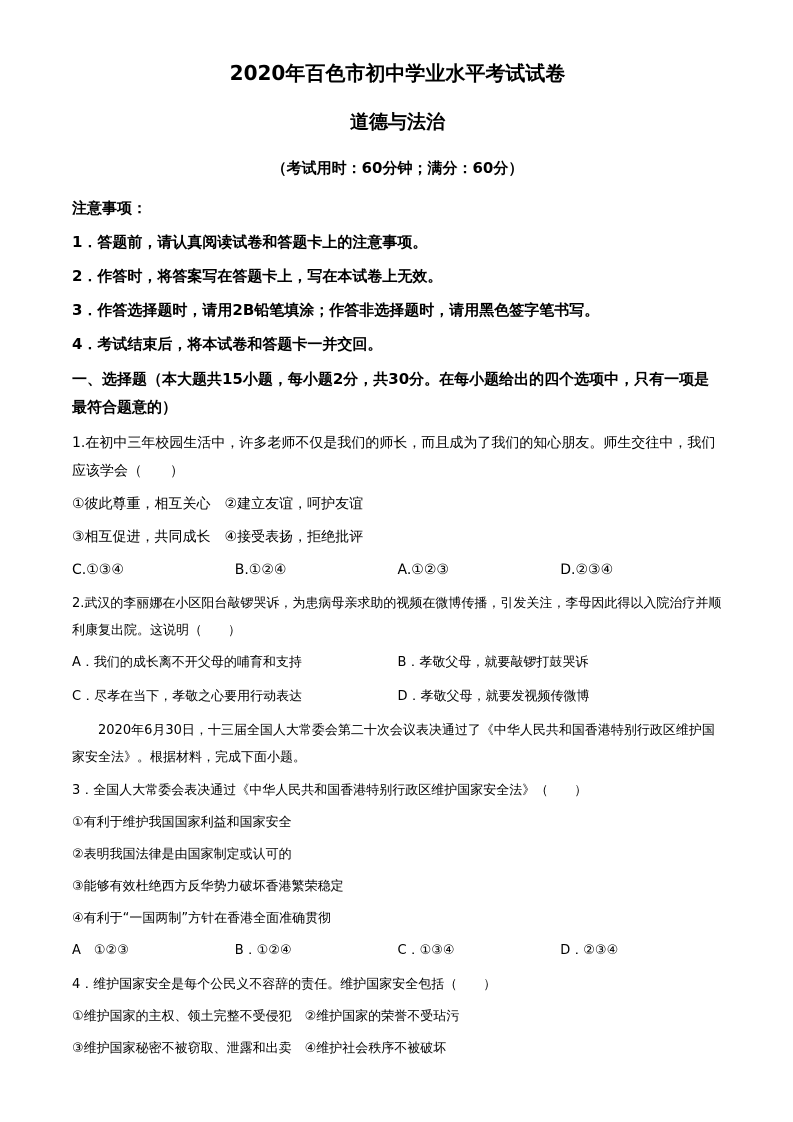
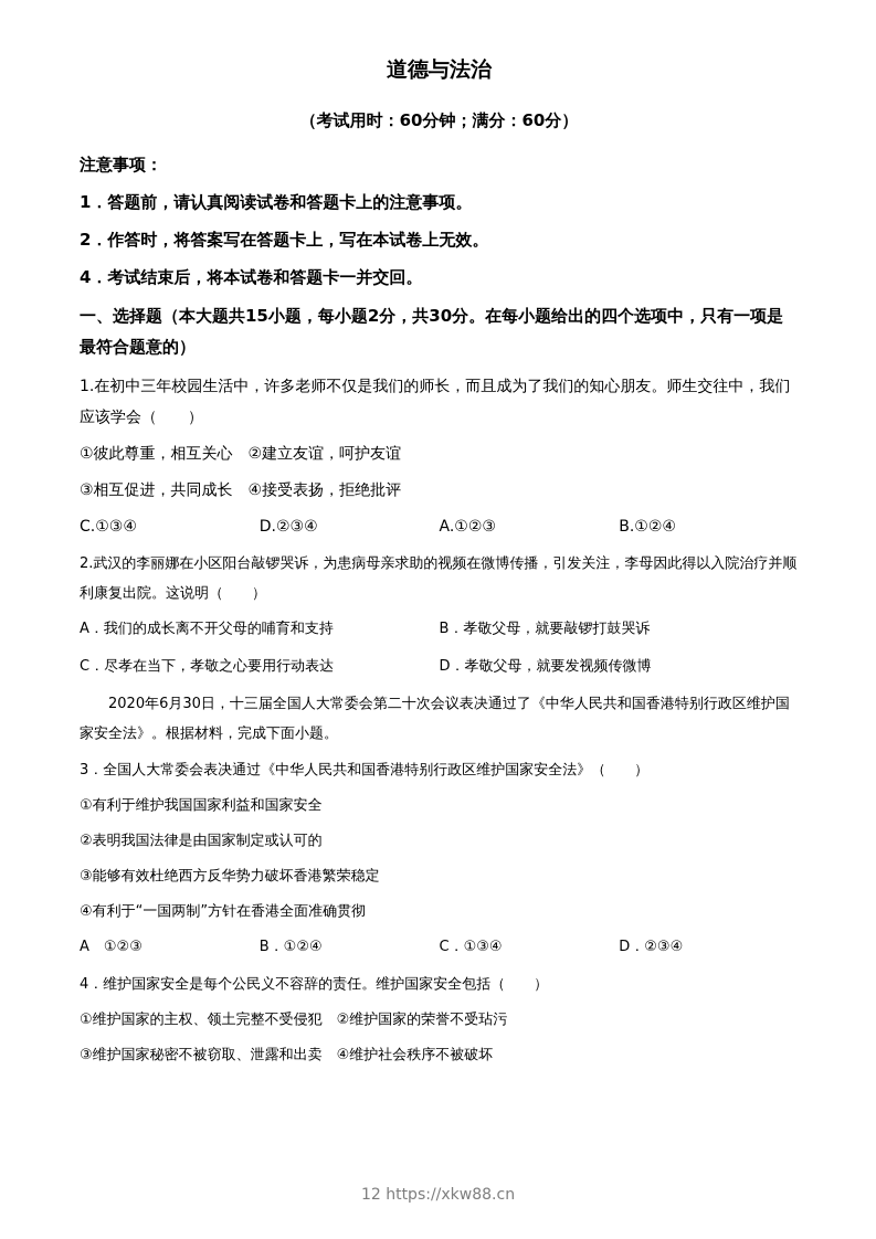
- 2020年百色市初中学业水平考试试卷
  道德与法治
  （考试用时：60分钟；满分：60分）
  注意事项：
  1．答题前，请认真阅读试卷和答题卡上的注意事项。
  2．作答时，将答案写在答题卡上，写在本试卷上无效。
- 3．作答选择题时，请用2B铅笔填涂；作答非选择题时，请用黑色签字笔书写。
  4．考试结束后，将本试卷和答题卡一并交回。
  一、选择题（本大题共15小题，每小题2分，共30分。在每小题给出的四个选项中，只有一项是最符合题意的）
  1.在初中三年校园生活中，许多老师不仅是我们的师长，而且成为了我们的知心朋友。师生交往中，我们应该学会（ ）
  ①彼此尊重，相互关心 ②建立友谊，呵护友谊
  ③相互促进，共同成长 ④接受表扬，拒绝批评
  C.①③④
- B.①②④
+ D.②③④
  A.①②③
- D.②③④
+ B.①②④
  2.武汉的李丽娜在小区阳台敲锣哭诉，为患病母亲求助的视频在微博传播，引发关注，李母因此得以入院治疗并顺利康复出院。这说明（ ）
  A．我们的成长离不开父母的哺育和支持
  B．孝敬父母，就要敲锣打鼓哭诉
  C．尽孝在当下，孝敬之心要用行动表达
  D．孝敬父母，就要发视频传微博
  2020年6月30日，十三届全国人大常委会第二十次会议表决通过了《中华人民共和国香港特别行政区维护国家安全法》。根据材料，完成下面小题。
  3．全国人大常委会表决通过《中华人民共和国香港特别行政区维护国家安全法》（ ）
  ①有利于维护我国国家利益和国家安全
  ②表明我国法律是由国家制定或认可的
  ③能够有效杜绝西方反华势力破坏香港繁荣稳定
  ④有利于“一国两制”方针在香港全面准确贯彻
  A ①②③
  B．①②④
  C．①③④
  D．②③④
  4．维护国家安全是每个公民义不容辞的责任。维护国家安全包括（ ）
  ①维护国家的主权、领土完整不受侵犯 ②维护国家的荣誉不受玷污
  ③维护国家秘密不被窃取、泄露和出卖 ④维护社会秩序不被破坏
+ 12 https://xkw88.cn
